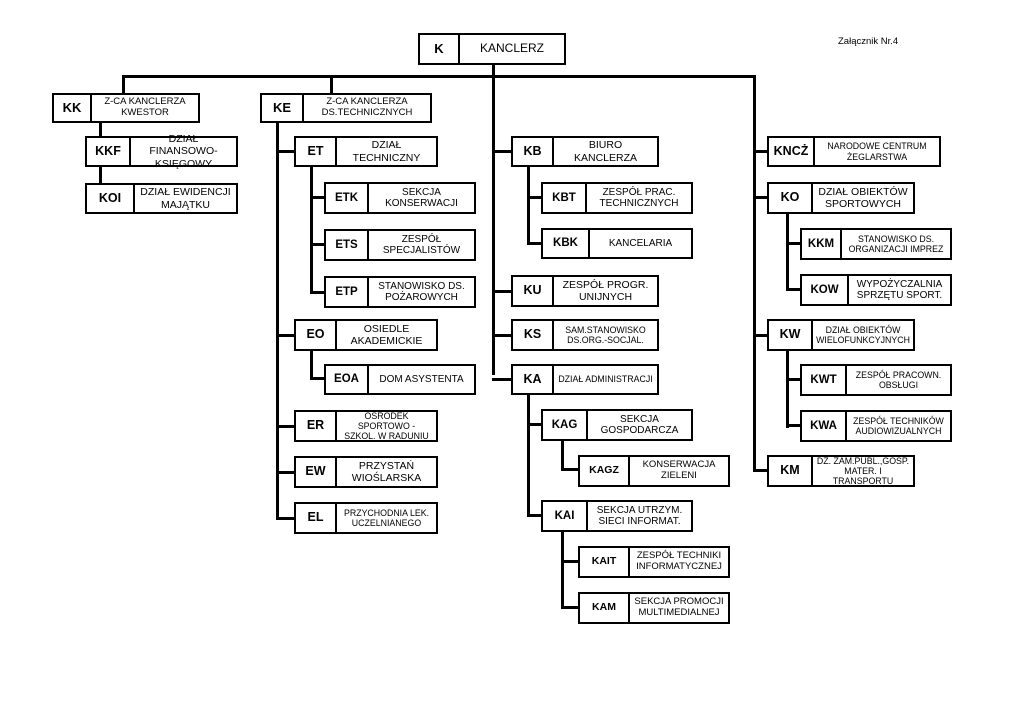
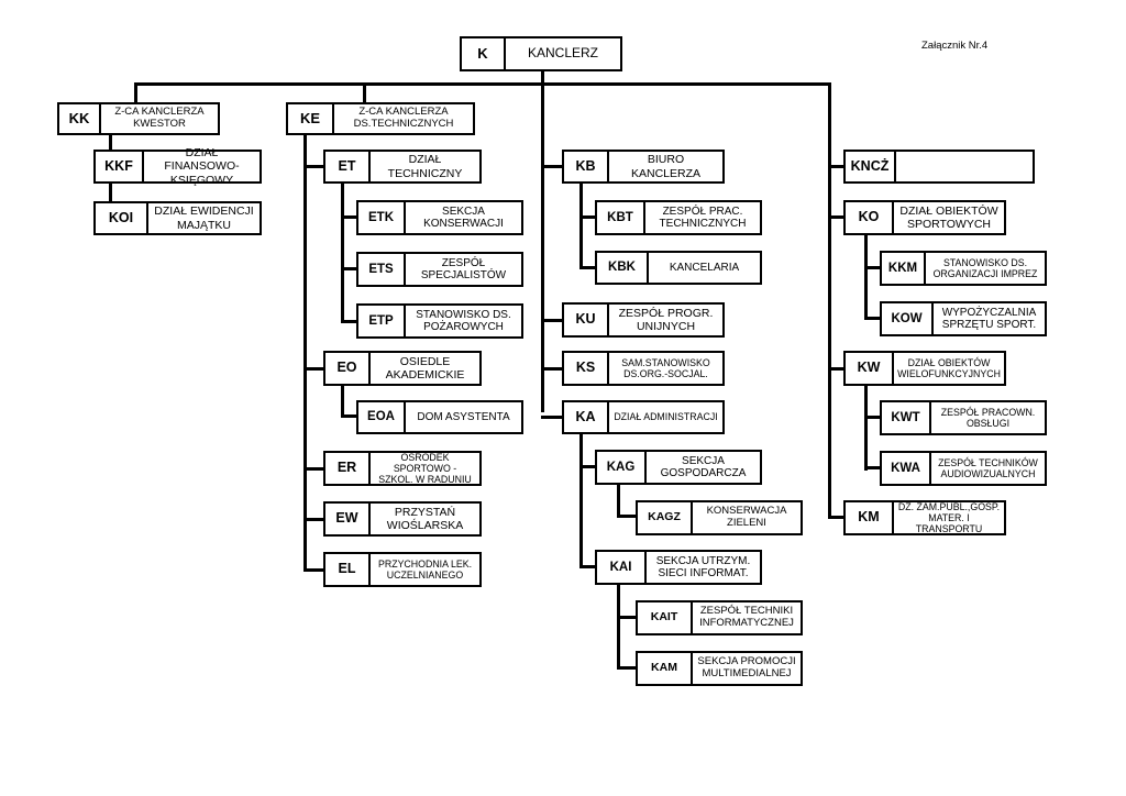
  K
  KANCLERZ
  KK
  Z-CA KANCLERZA
  KWESTOR
  KKF
  DZIAŁ FINANSOWO-
  KSIĘGOWY
  KOI
  DZIAŁ EWIDENCJI
  MAJĄTKU
  KE
  Z-CA KANCLERZA
  DS.TECHNICZNYCH
  ET
  DZIAŁ TECHNICZNY
  ETK
  SEKCJA
  KONSERWACJI
  ETS
  ZESPÓŁ
  SPECJALISTÓW
  ETP
  STANOWISKO DS.
  POŻAROWYCH
  EO
  OSIEDLE
  AKADEMICKIE
  EOA
  DOM ASYSTENTA
  ER
  OŚRODEK SPORTOWO -
  SZKOL. W RADUNIU
  EW
  PRZYSTAŃ
  WIOŚLARSKA
  EL
  PRZYCHODNIA LEK.
  UCZELNIANEGO
  KB
  BIURO KANCLERZA
  KBT
  ZESPÓŁ PRAC.
  TECHNICZNYCH
  KBK
  KANCELARIA
  KU
  ZESPÓŁ PROGR.
  UNIJNYCH
  KS
  SAM.STANOWISKO
  DS.ORG.-SOCJAL.
  KA
  DZIAŁ ADMINISTRACJI
  KAG
  SEKCJA
  GOSPODARCZA
  KAGZ
  KONSERWACJA
  ZIELENI
  KAI
  SEKCJA UTRZYM.
  SIECI INFORMAT.
  KAIT
  ZESPÓŁ TECHNIKI
  INFORMATYCZNEJ
  KAM
  SEKCJA PROMOCJI
  MULTIMEDIALNEJ
  KNCŻ
- NARODOWE CENTRUM
- ŻEGLARSTWA
  KO
  DZIAŁ OBIEKTÓW
  SPORTOWYCH
  KKM
  STANOWISKO DS.
  ORGANIZACJI IMPREZ
  KOW
  WYPOŻYCZALNIA
  SPRZĘTU SPORT.
  KW
  DZIAŁ OBIEKTÓW
  WIELOFUNKCYJNYCH
  KWT
  ZESPÓŁ PRACOWN.
  OBSŁUGI
  KWA
  ZESPÓŁ TECHNIKÓW
  AUDIOWIZUALNYCH
  KM
  DZ. ZAM.PUBL.,GOSP.
  MATER. I TRANSPORTU
  Załącznik Nr.4
